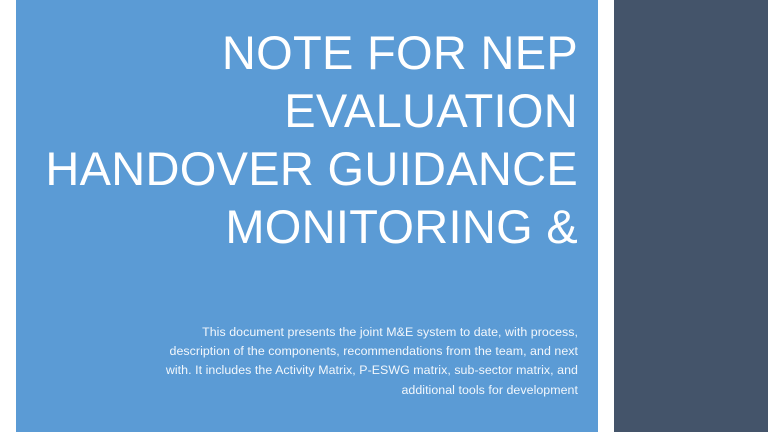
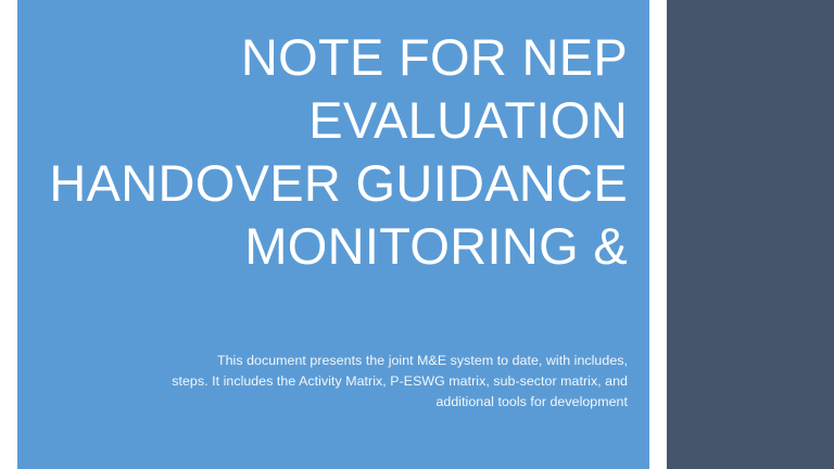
  NOTE FOR NEP
  EVALUATION
  HANDOVER GUIDANCE
  MONITORING &
- This document presents the joint M&E system to date, with process,
+ This document presents the joint M&E system to date, with includes,
- description of the components, recommendations from the team, and next
- with. It includes the Activity Matrix, P-ESWG matrix, sub-sector matrix, and
+ steps. It includes the Activity Matrix, P-ESWG matrix, sub-sector matrix, and
  additional tools for development
